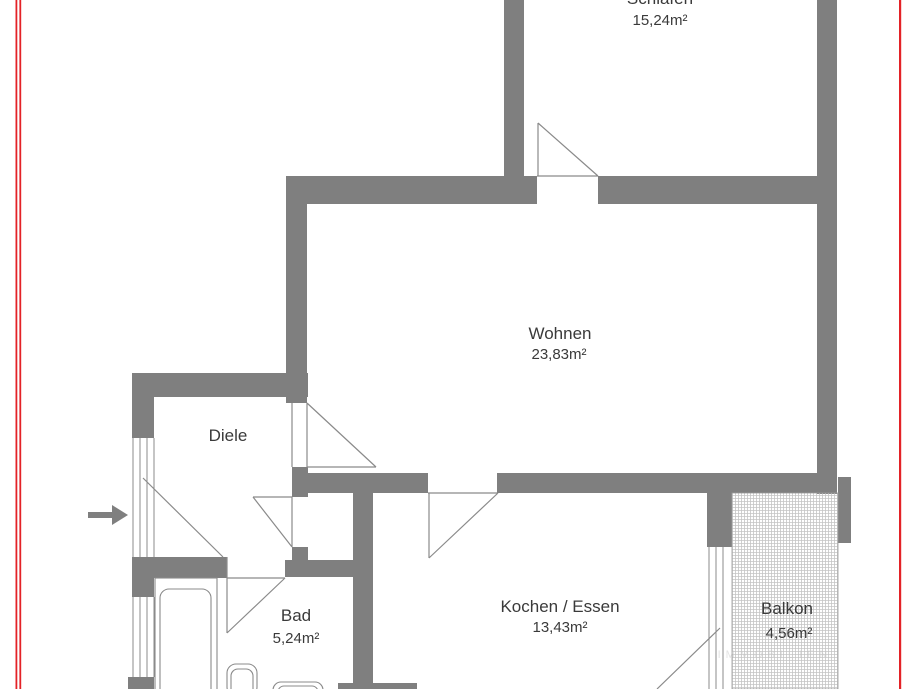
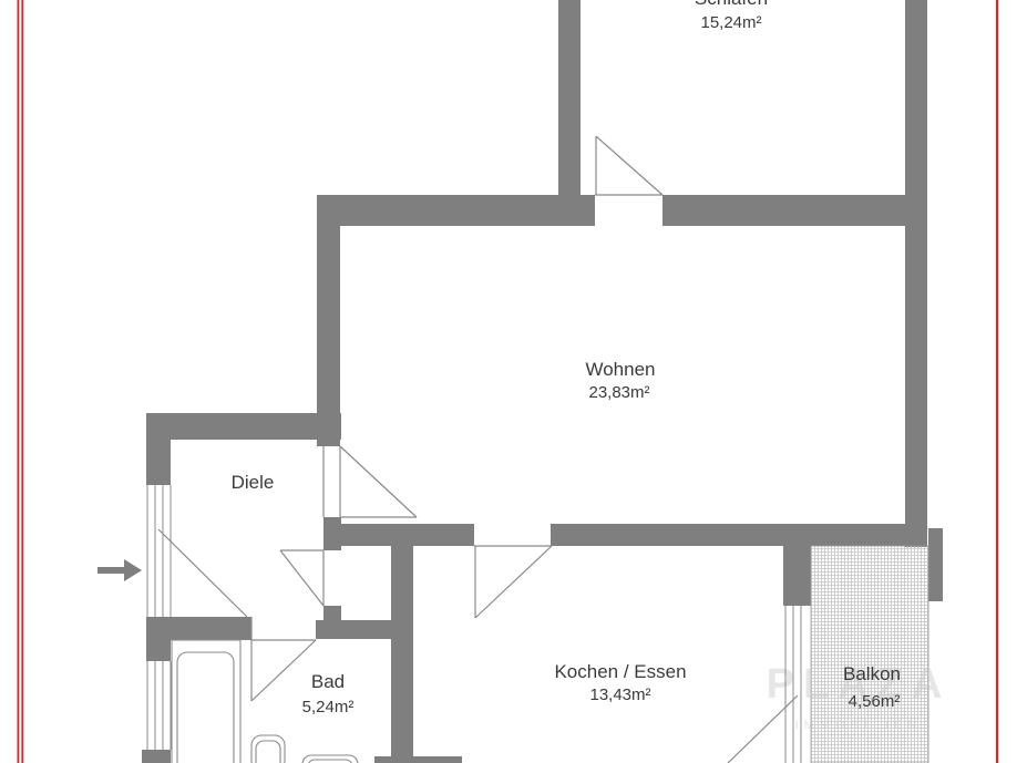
+ PLAZA
  IMMOBILIEN
  15,24m²
  Wohnen
  23,83m²
  Diele
  Bad
  5,24m²
  Kochen / Essen
  13,43m²
  Balkon
  4,56m²
